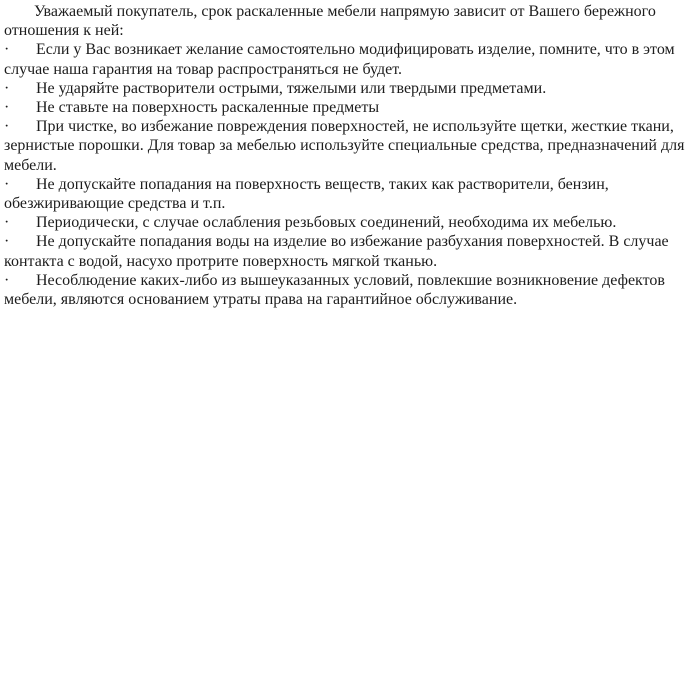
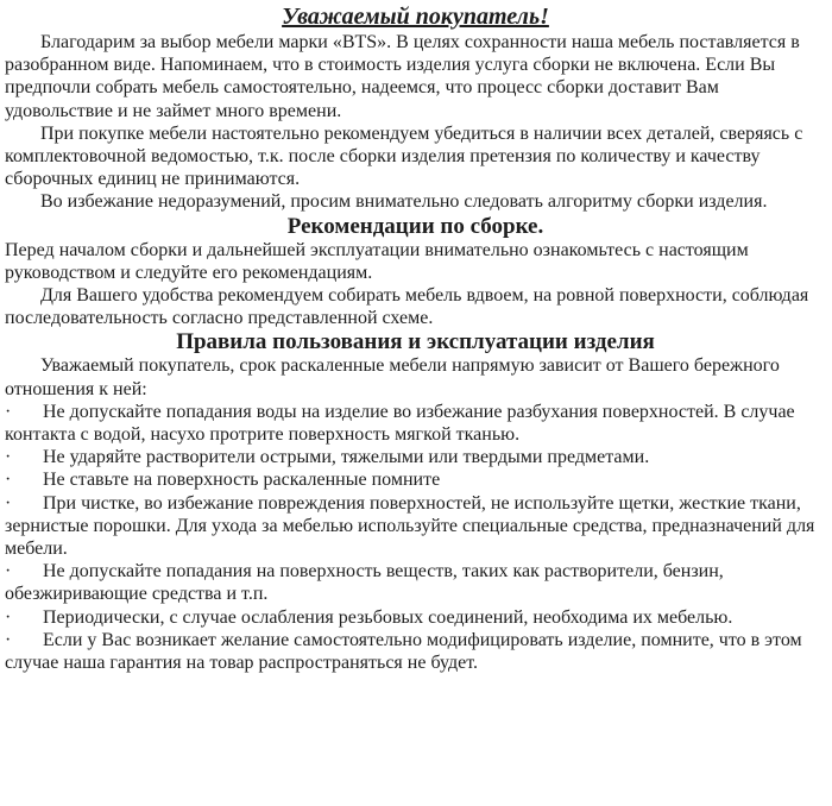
+ Уважаемый покупатель!
+ Благодарим за выбор мебели марки «BTS». В целях сохранности наша мебель поставляется в разобранном виде. Напоминаем, что в стоимость изделия услуга сборки не включена. Если Вы предпочли собрать мебель самостоятельно, надеемся, что процесс сборки доставит Вам удовольствие и не займет много времени.
+ При покупке мебели настоятельно рекомендуем убедиться в наличии всех деталей, сверяясь с комплектовочной ведомостью, т.к. после сборки изделия претензия по количеству и качеству сборочных единиц не принимаются.
+ Во избежание недоразумений, просим внимательно следовать алгоритму сборки изделия.
+ Рекомендации по сборке.
+ Перед началом сборки и дальнейшей эксплуатации внимательно ознакомьтесь с настоящим руководством и следуйте его рекомендациям.
+ Для Вашего удобства рекомендуем собирать мебель вдвоем, на ровной поверхности, соблюдая последовательность согласно представленной схеме.
+ Правила пользования и эксплуатации изделия
  Уважаемый покупатель, срок раскаленные мебели напрямую зависит от Вашего бережного отношения к ней:
- · Если у Вас возникает желание самостоятельно модифицировать изделие, помните, что в этом случае наша гарантия на товар распространяться не будет.
+ · Не допускайте попадания воды на изделие во избежание разбухания поверхностей. В случае контакта с водой, насухо протрите поверхность мягкой тканью.
  · Не ударяйте растворители острыми, тяжелыми или твердыми предметами.
- · Не ставьте на поверхность раскаленные предметы
+ · Не ставьте на поверхность раскаленные помните
- · При чистке, во избежание повреждения поверхностей, не используйте щетки, жесткие ткани, зернистые порошки. Для товар за мебелью используйте специальные средства, предназначений для мебели.
+ · При чистке, во избежание повреждения поверхностей, не используйте щетки, жесткие ткани, зернистые порошки. Для ухода за мебелью используйте специальные средства, предназначений для мебели.
  · Не допускайте попадания на поверхность веществ, таких как растворители, бензин, обезжиривающие средства и т.п.
  · Периодически, с случае ослабления резьбовых соединений, необходима их мебелью.
- · Не допускайте попадания воды на изделие во избежание разбухания поверхностей. В случае контакта с водой, насухо протрите поверхность мягкой тканью.
+ · Если у Вас возникает желание самостоятельно модифицировать изделие, помните, что в этом случае наша гарантия на товар распространяться не будет.
- · Несоблюдение каких-либо из вышеуказанных условий, повлекшие возникновение дефектов мебели, являются основанием утраты права на гарантийное обслуживание.
